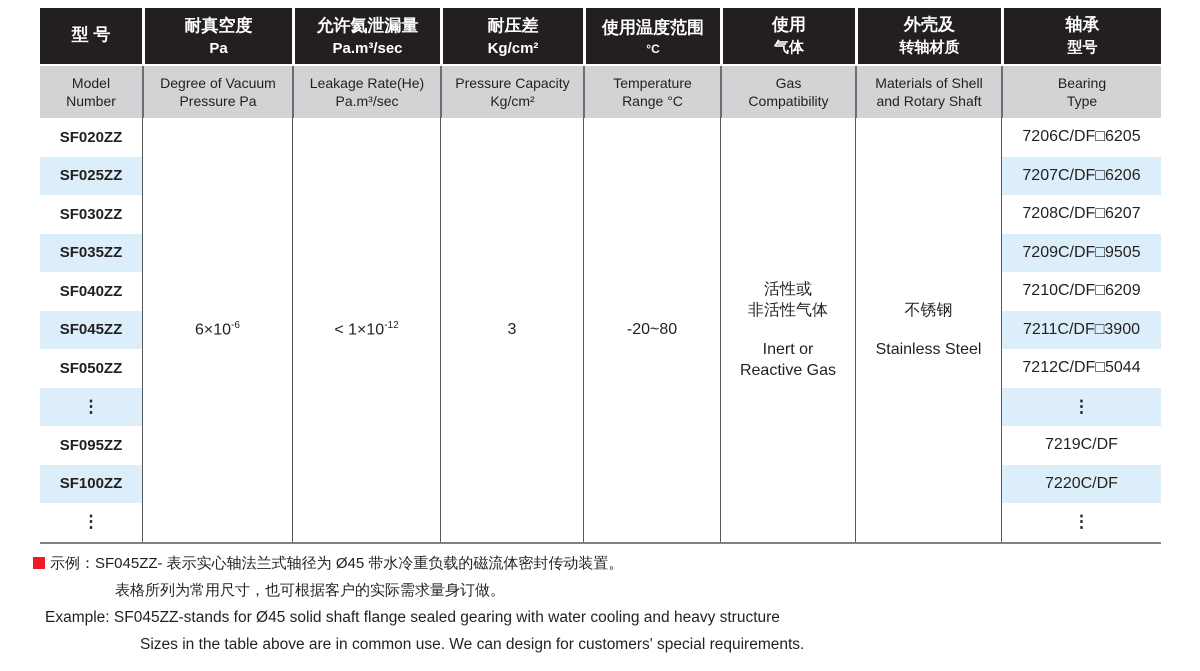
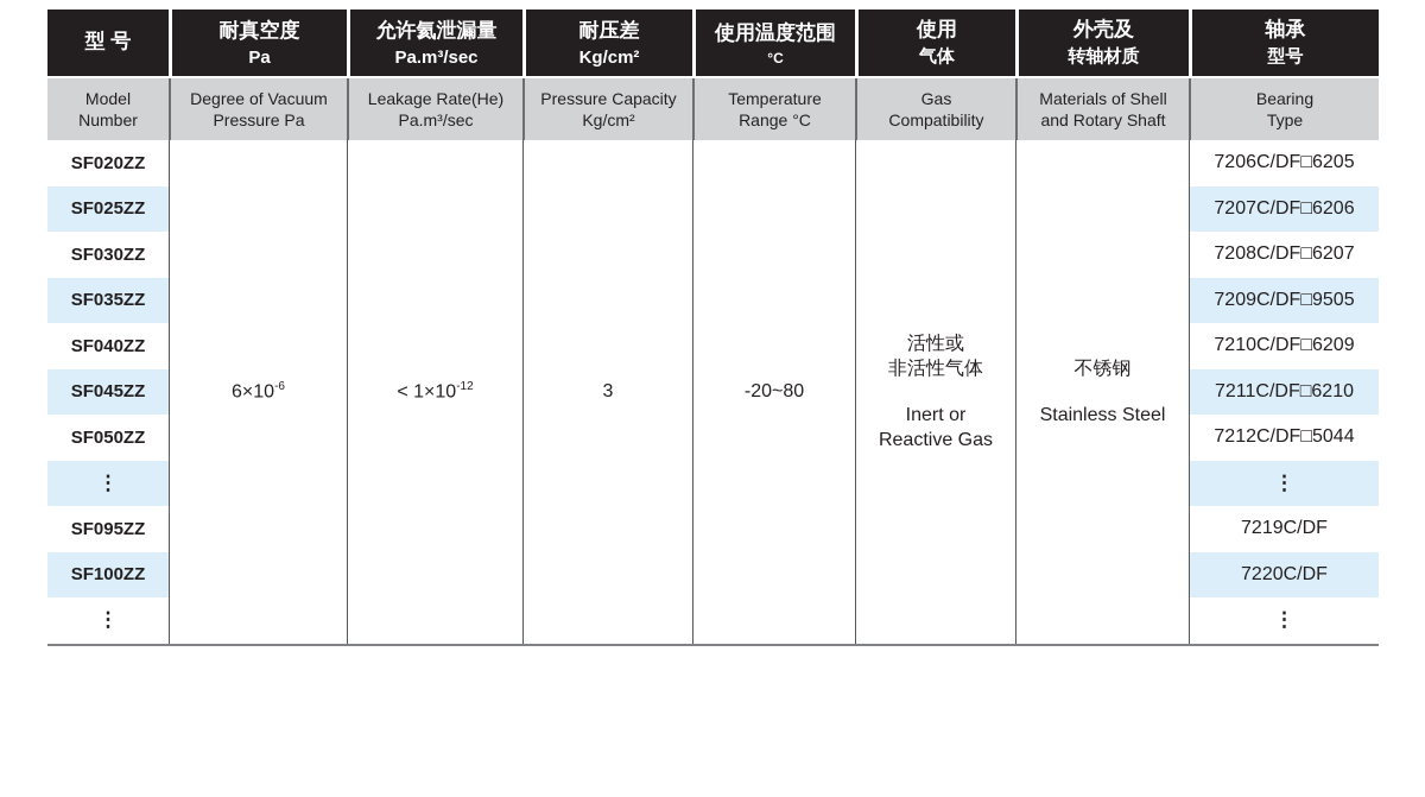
  型 号	耐真空度 Pa	允许氦泄漏量 Pa.m³/sec	耐压差 Kg/cm²	使用温度范围 °C	使用 气体	外壳及 转轴材质	轴承 型号
  Model Number	Degree of Vacuum Pressure Pa	Leakage Rate(He) Pa.m³/sec	Pressure Capacity Kg/cm²	Temperature Range °C	Gas Compatibility	Materials of Shell and Rotary Shaft	Bearing Type
  SF020ZZ	6×10-6	< 1×10-12	3	-20~80	活性或 非活性气体 Inert or Reactive Gas	不锈钢 Stainless Steel	7206C/DF□6205
  SF025ZZ	7207C/DF□6206
  SF030ZZ	7208C/DF□6207
  SF035ZZ	7209C/DF□9505
  SF040ZZ	7210C/DF□6209
- SF045ZZ	7211C/DF□3900
+ SF045ZZ	7211C/DF□6210
  SF050ZZ	7212C/DF□5044
  ⋮	⋮
  SF095ZZ	7219C/DF
  SF100ZZ	7220C/DF
  ⋮	⋮
- 示例：SF045ZZ- 表示实心轴法兰式轴径为 Ø45 带水冷重负载的磁流体密封传动装置。
- 表格所列为常用尺寸，也可根据客户的实际需求量身订做。
- Example: SF045ZZ-stands for Ø45 solid shaft flange sealed gearing with water cooling and heavy structure
- Sizes in the table above are in common use. We can design for customers' special requirements.
